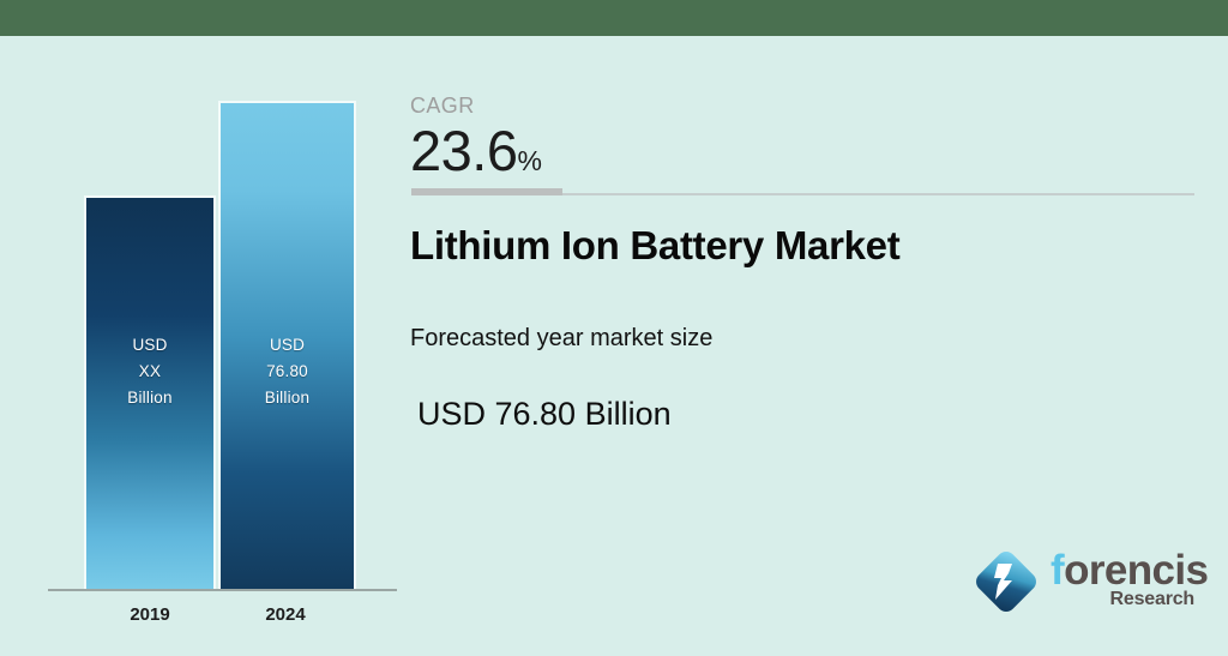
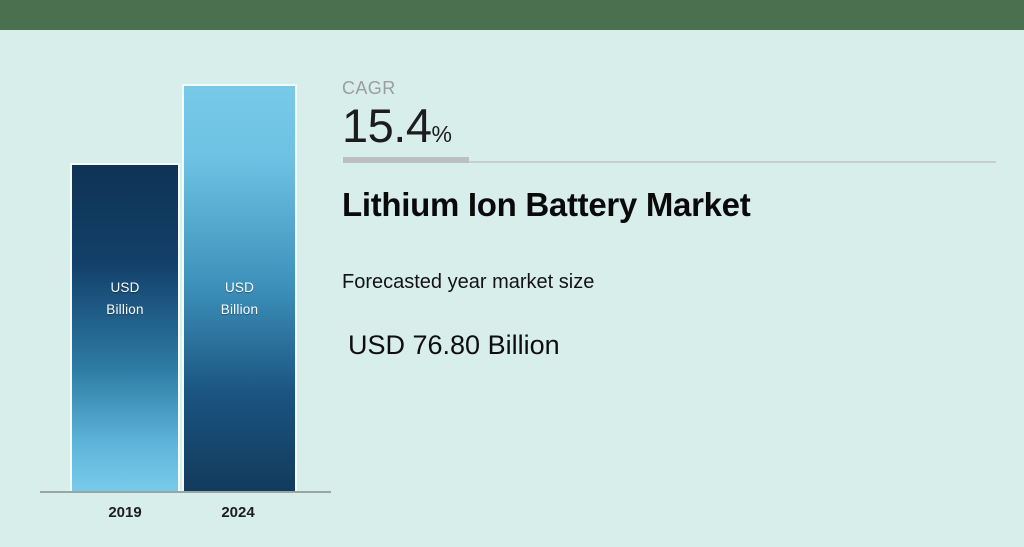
  USD
- XX
  Billion
  USD
- 76.80
  Billion
  2019
  2024
  CAGR
- 23.6%
+ 15.4%
  Lithium Ion Battery Market
  Forecasted year market size
  USD 76.80 Billion
- forencis
- Research
